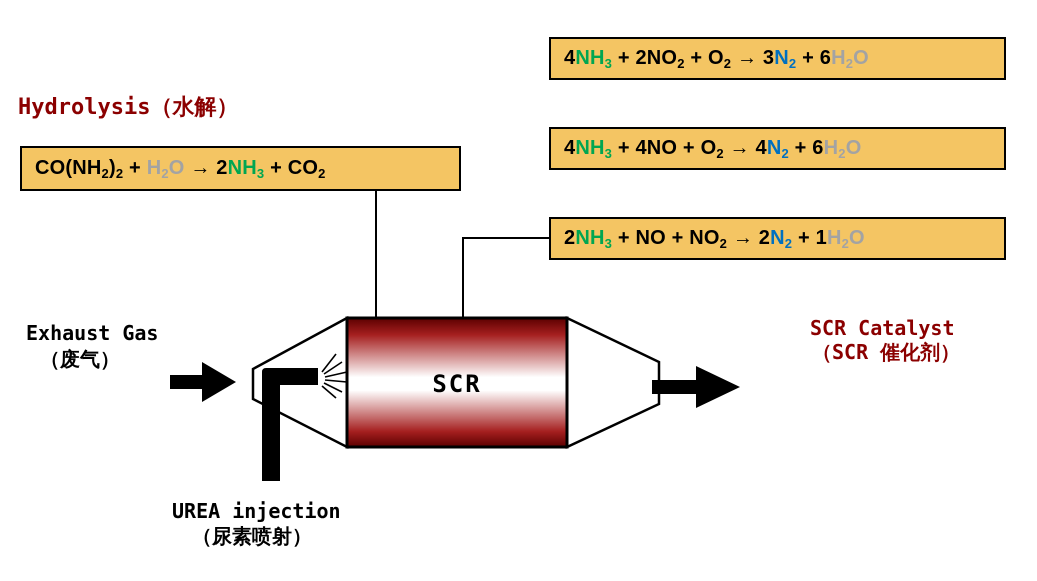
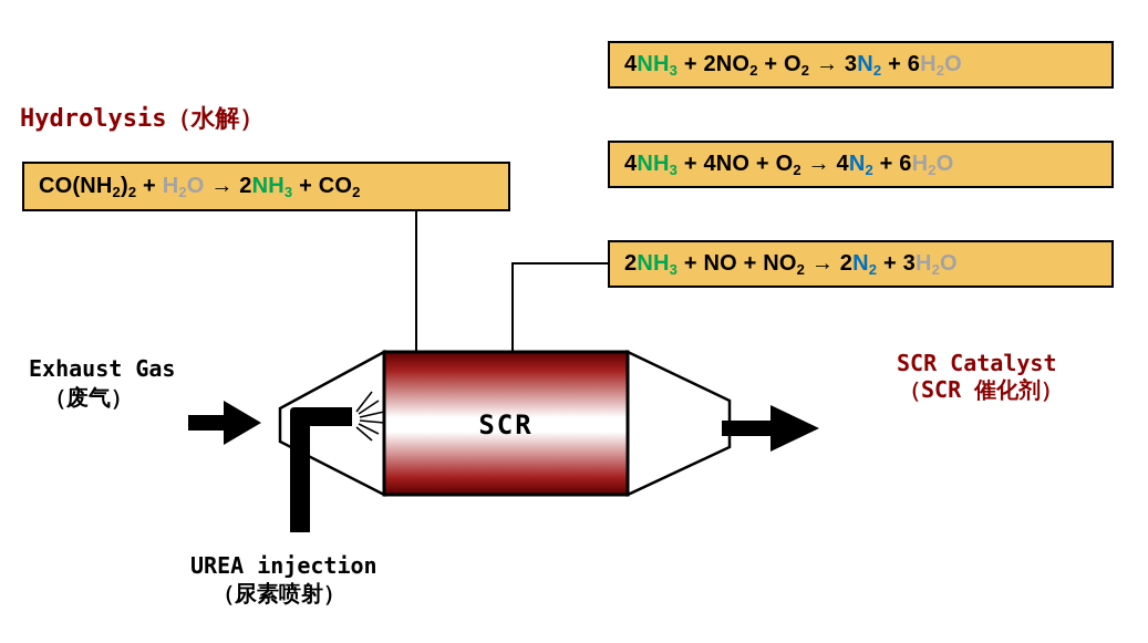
  SCR
  4NH3 + 2NO2 + O2 → 3N2 + 6H2O
  4NH3 + 4NO + O2 → 4N2 + 6H2O
- 2NH3 + NO + NO2 → 2N2 + 1H2O
+ 2NH3 + NO + NO2 → 2N2 + 3H2O
  CO(NH2)2 + H2O → 2NH3 + CO2
  Hydrolysis（水解）
  Exhaust Gas
  （废气）
  SCR Catalyst
  （SCR 催化剂）
  UREA injection
  （尿素喷射）
